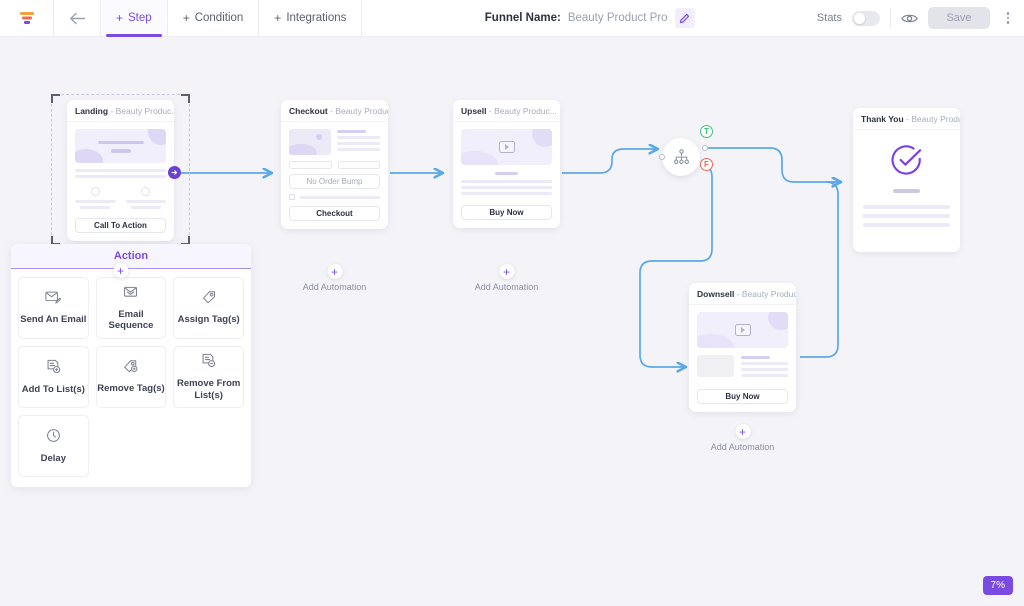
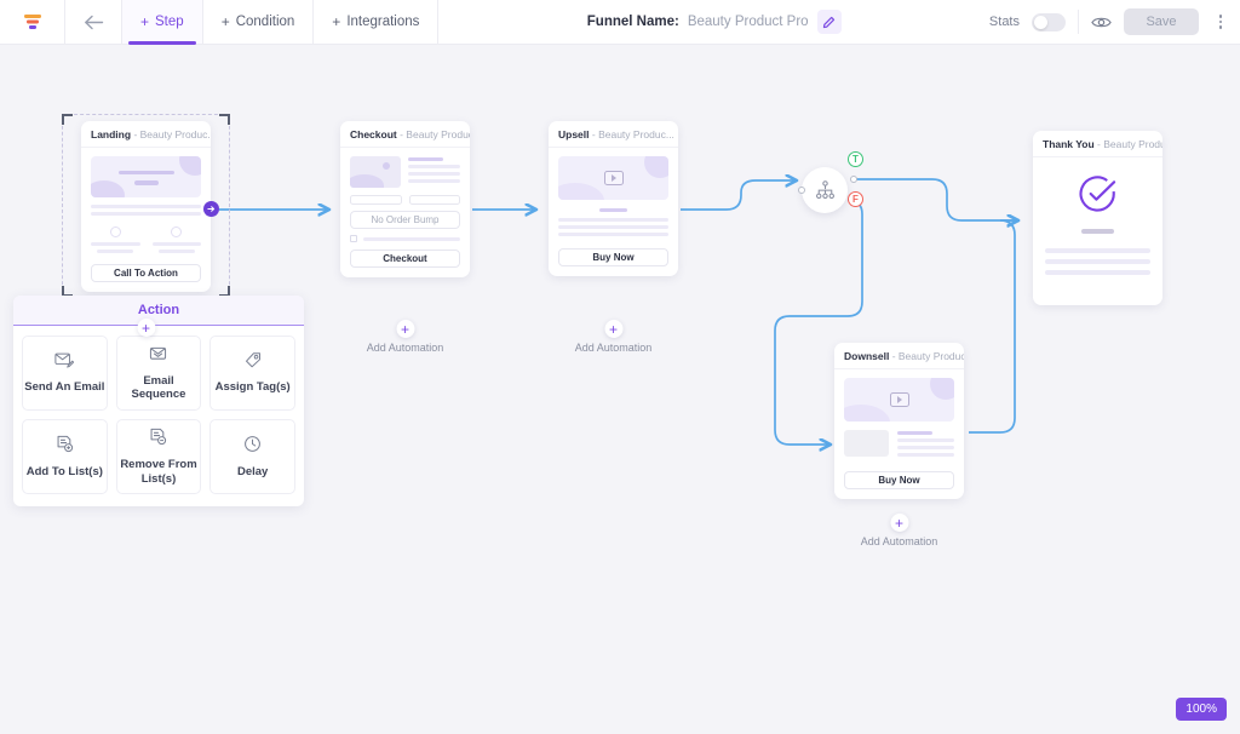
  +
  Step
  +
  Condition
  +
  Integrations
  Funnel Name:
  Beauty Product Pro
  Stats
  Save
  Landing - Beauty Produc.
  Call To Action
  +
  Action
  Send An Email
  Email Sequence
  Assign Tag(s)
  Add To List(s)
- Remove Tag(s)
  Remove From List(s)
  Delay
  Checkout - Beauty Produ
  No Order Bump
  Checkout
  +
  Add Automation
  Upsell - Beauty Produc...
  Buy Now
  +
  Add Automation
  T
  F
  Thank You - Beauty Prod
  Downsell - Beauty Produc
  Buy Now
  +
  Add Automation
- 7%
+ 100%
